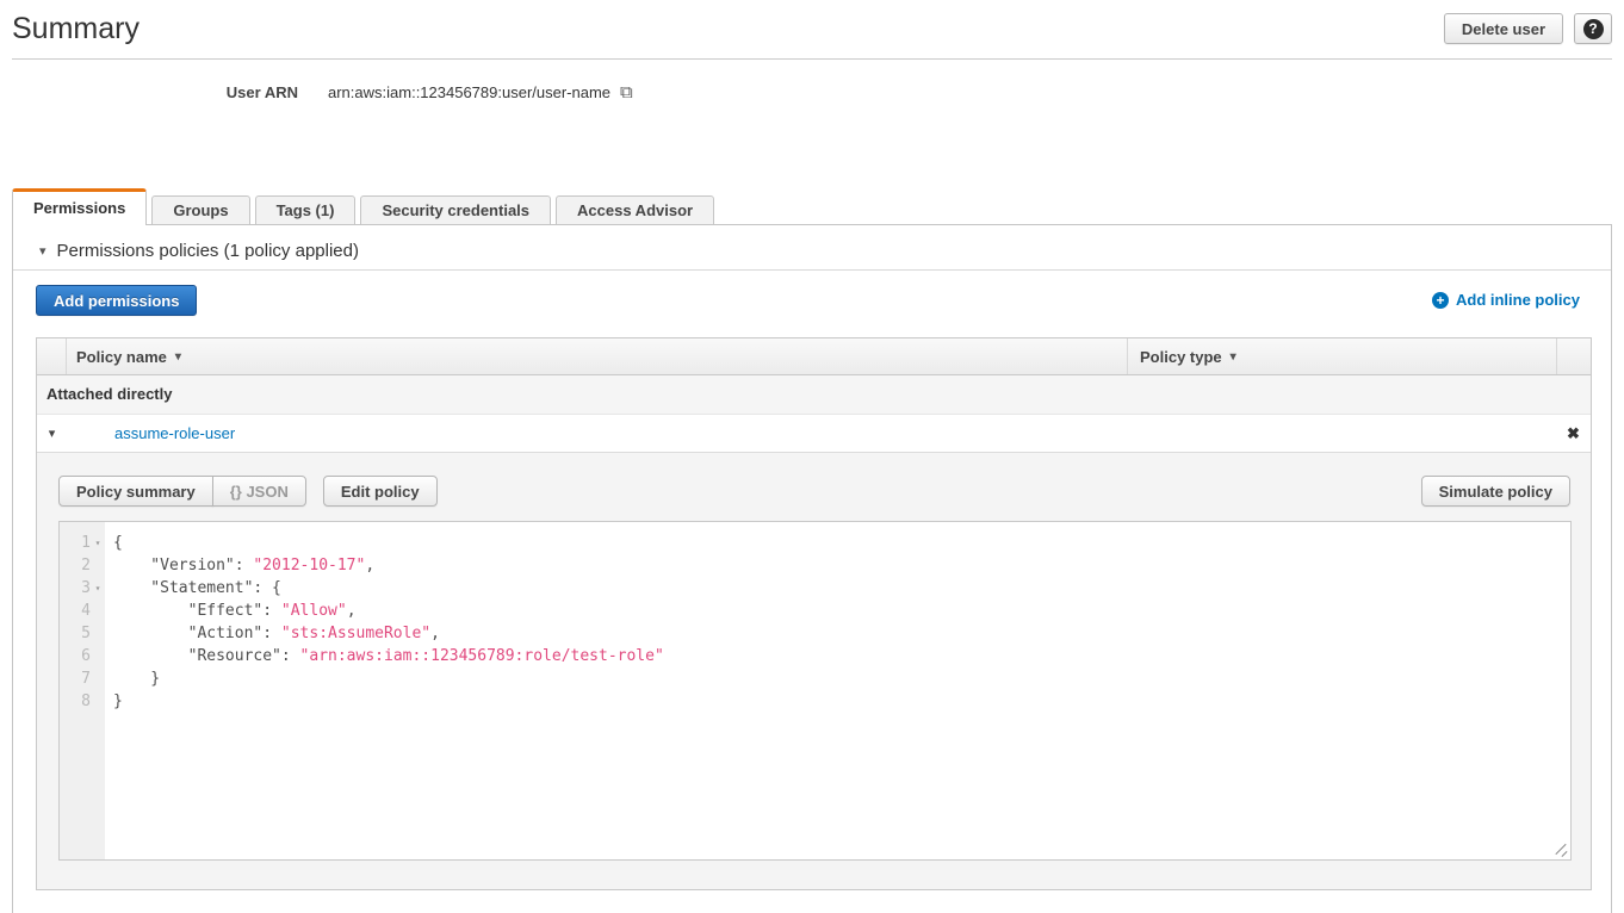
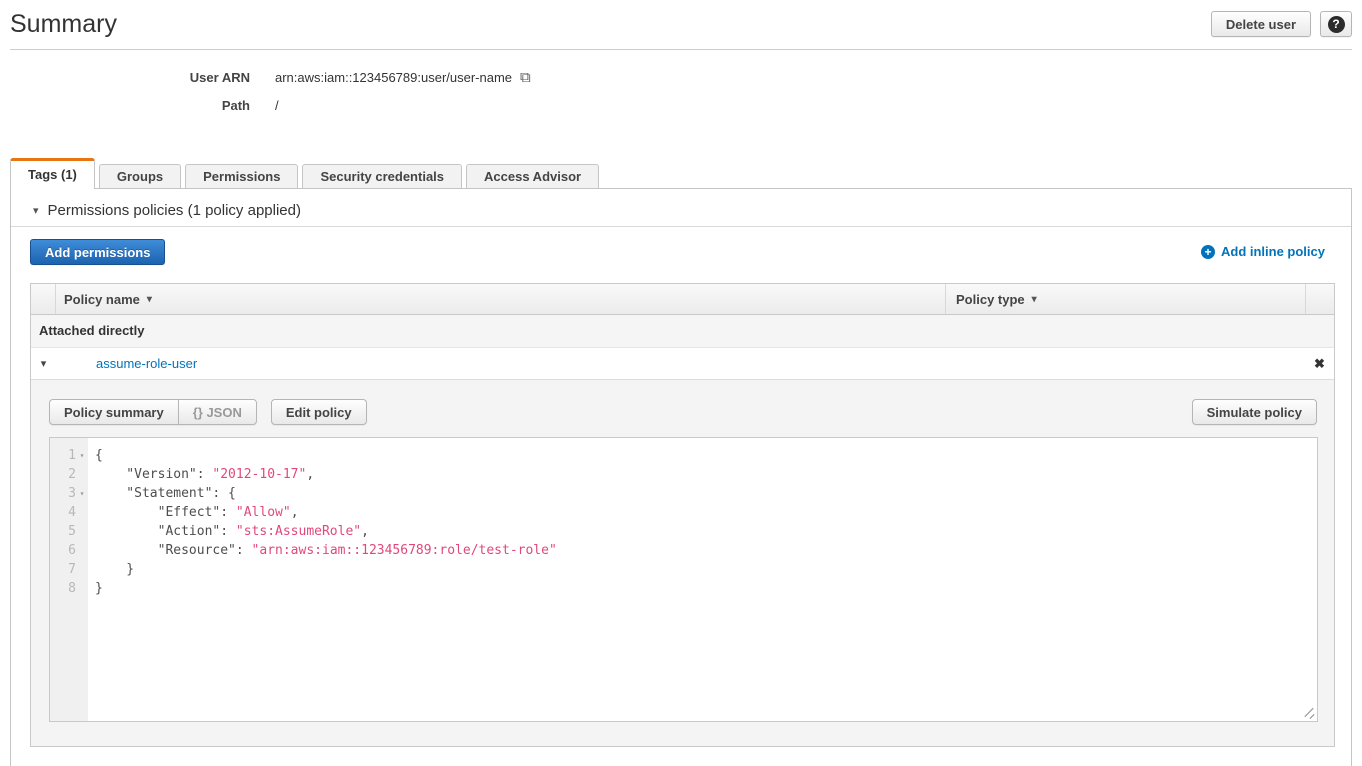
  Summary
  Delete user
  ?
  User ARN
  arn:aws:iam::123456789:user/user-name
  ⧉
+ Path
+ /
- Permissions
+ Tags (1)
  Groups
- Tags (1)
+ Permissions
  Security credentials
  Access Advisor
  ▾
  Permissions policies (1 policy applied)
  Add permissions
  +
  Add inline policy
  Policy name
  ▾
  Policy type
  ▾
  Attached directly
  ▾
  assume-role-user
  ✖
  Policy summary
  {} JSON
  Edit policy
  Simulate policy
  1
  ▾
  2
  3
  ▾
  4
  5
  6
  7
  8
  {
  "Version": "2012-10-17",
  "Statement": {
  "Effect": "Allow",
  "Action": "sts:AssumeRole",
  "Resource": "arn:aws:iam::123456789:role/test-role"
  }
  }
